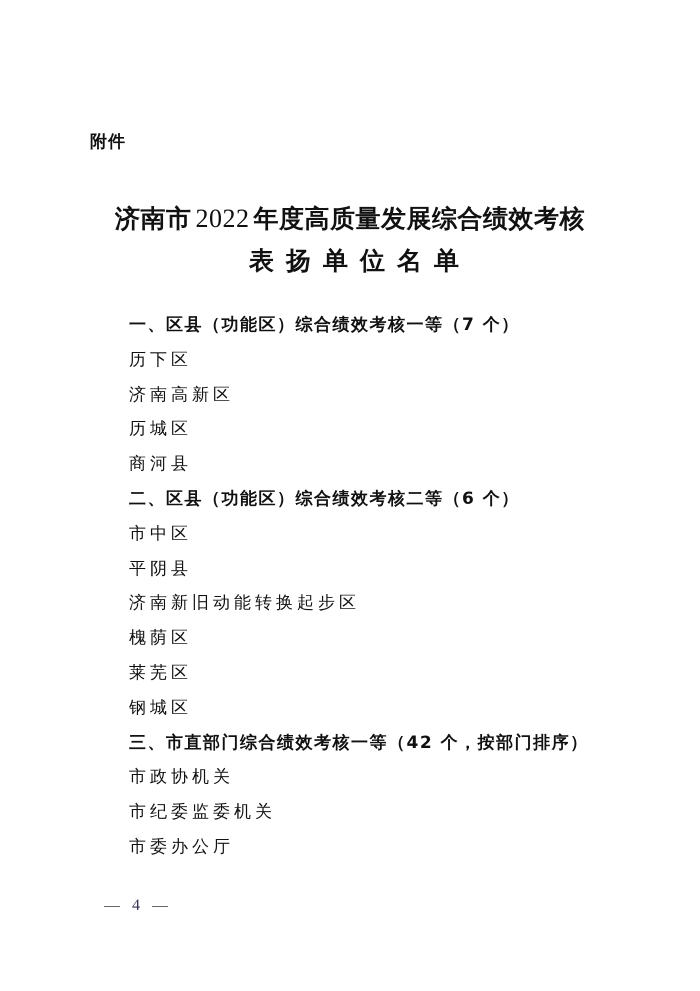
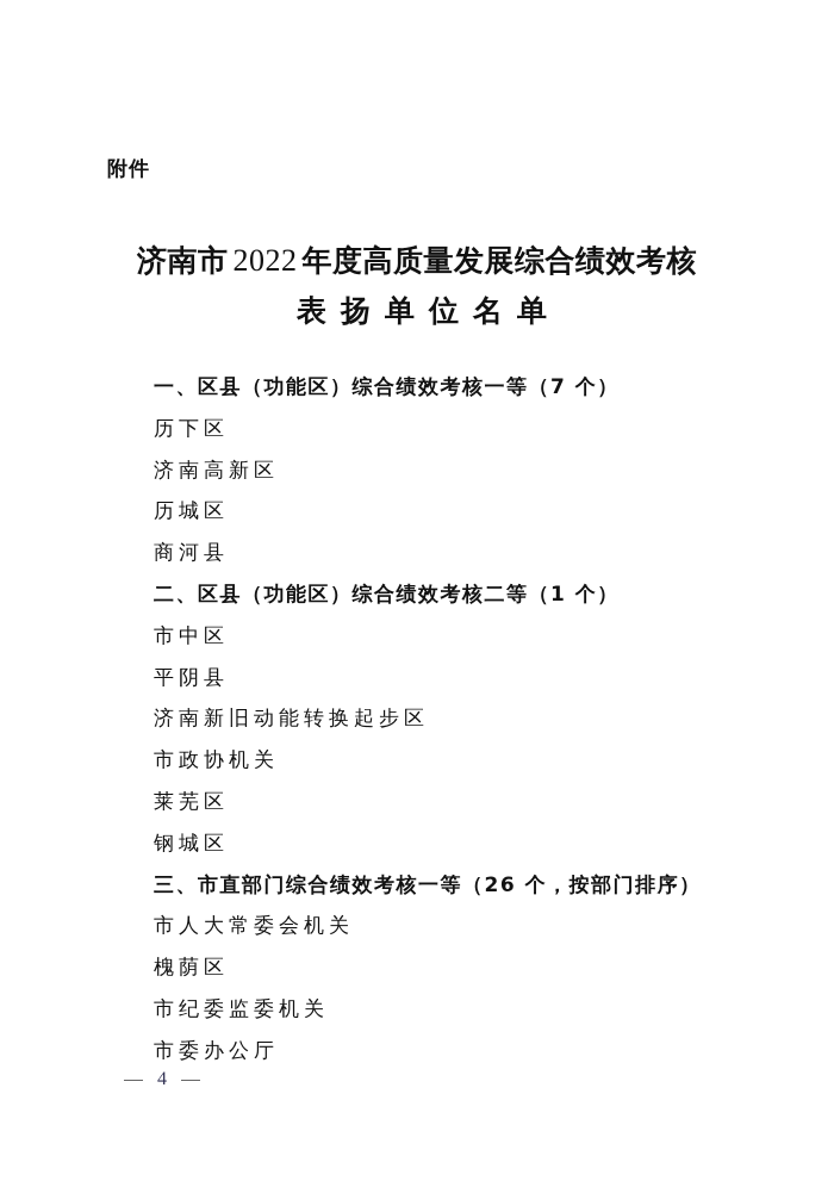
  附件
  济南市 2022 年度高质量发展综合绩效考核
  表扬单位名单
  一、区县（功能区）综合绩效考核一等（7 个）
  历下区
  济南高新区
  历城区
  商河县
- 二、区县（功能区）综合绩效考核二等（6 个）
+ 二、区县（功能区）综合绩效考核二等（1 个）
  市中区
  平阴县
  济南新旧动能转换起步区
- 槐荫区
+ 市政协机关
  莱芜区
  钢城区
- 三、市直部门综合绩效考核一等（42 个，按部门排序）
+ 三、市直部门综合绩效考核一等（26 个，按部门排序）
+ 市人大常委会机关
- 市政协机关
+ 槐荫区
  市纪委监委机关
  市委办公厅
  4
